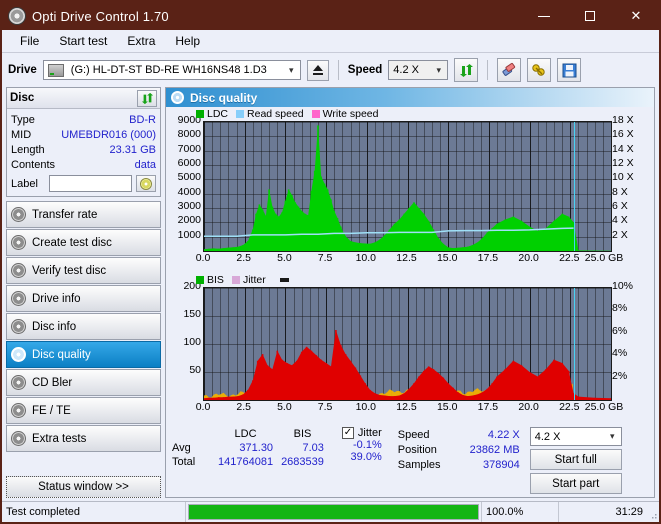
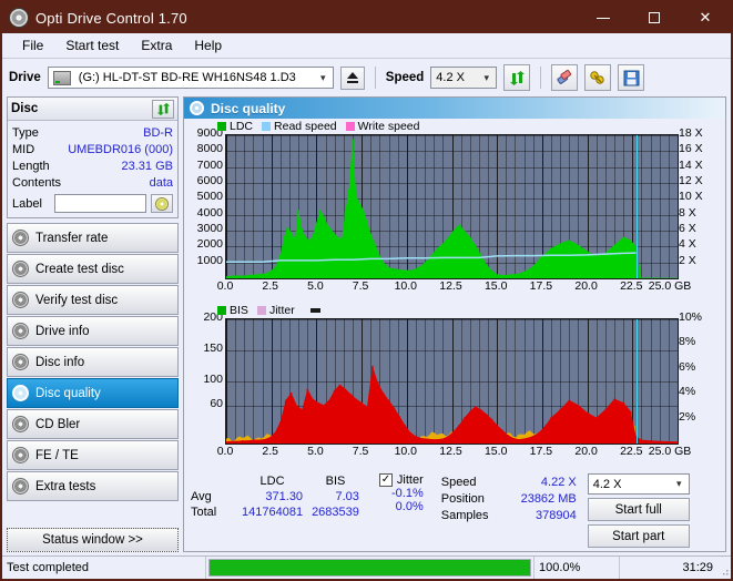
  Opti Drive Control 1.70
  ✕
  File
  Start test
  Extra
  Help
  Drive
  (G:) HL-DT-ST BD-RE WH16NS48 1.D3
  ▾
  Speed
  4.2 X
  ▾
  Disc
  Type
  BD-R
  MID
  UMEBDR016 (000)
  Length
  23.31 GB
  Contents
  data
  Label
  Transfer rate
  Create test disc
  Verify test disc
  Drive info
  Disc info
  Disc quality
  CD Bler
  FE / TE
  Extra tests
  Status window >>
  Disc quality
  LDC
  Read speed
  Write speed
  1000
  2000
  3000
  4000
  5000
  6000
  7000
  8000
  9000
  2 X
  4 X
  6 X
  8 X
  10 X
  12 X
  14 X
  16 X
  18 X
  0.0
  2.5
  5.0
  7.5
  10.0
  12.5
  15.0
  17.5
  20.0
  22.5
  25.0 GB
  BIS
  Jitter
- 50
+ 60
  100
  150
  200
  2%
  4%
  6%
  8%
  10%
  0.0
  2.5
  5.0
  7.5
  10.0
  12.5
  15.0
  17.5
  20.0
  22.5
  25.0 GB
  	LDC	BIS
  Avg	371.30	7.03
  Total	141764081	2683539
  ✓
  Jitter
  -0.1%
- 39.0%
+ 0.0%
  Speed
  4.22 X
  Position
  23862 MB
  Samples
  378904
  4.2 X
  ▾
  Start full
  Start part
  Test completed
  100.0%
  31:29
